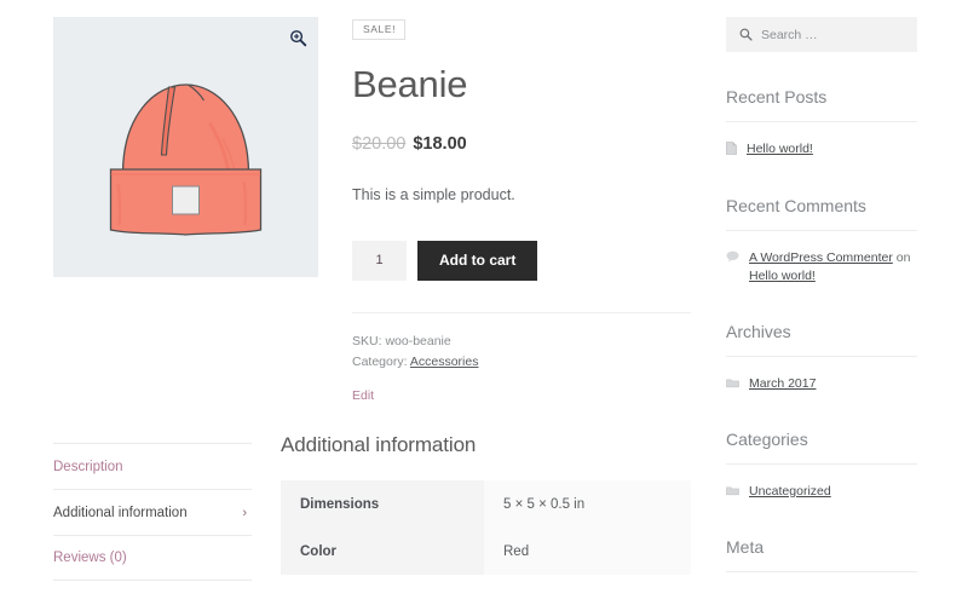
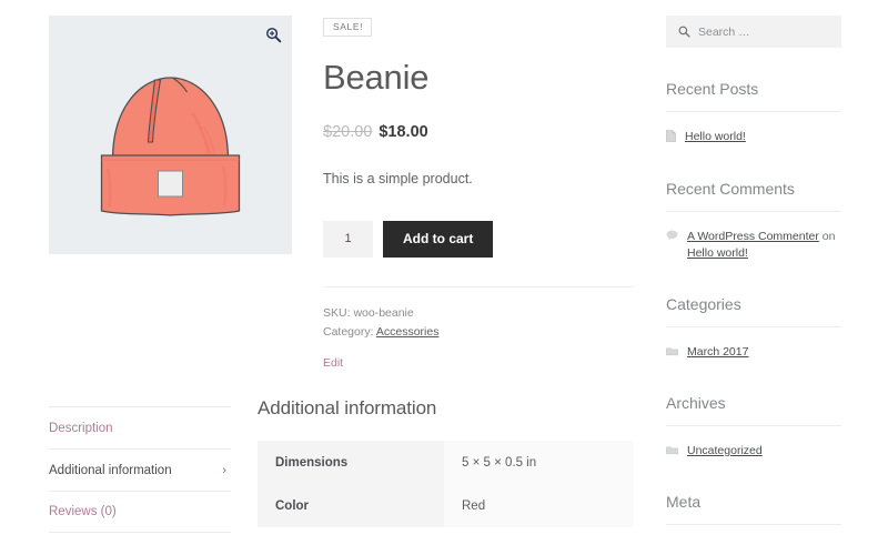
  SALE!
  Beanie
  $20.00 $18.00
  This is a simple product.
  1
  Add to cart
  SKU: woo-beanie
  Category: Accessories
  Edit
  Description
  Additional information
  ›
  Reviews (0)
  Additional information
  Dimensions	5 × 5 × 0.5 in
  Color	Red
  Search …
  Recent Posts
  Hello world!
  Recent Comments
  A WordPress Commenter on Hello world!
- Archives
+ Categories
  March 2017
- Categories
+ Archives
  Uncategorized
  Meta
